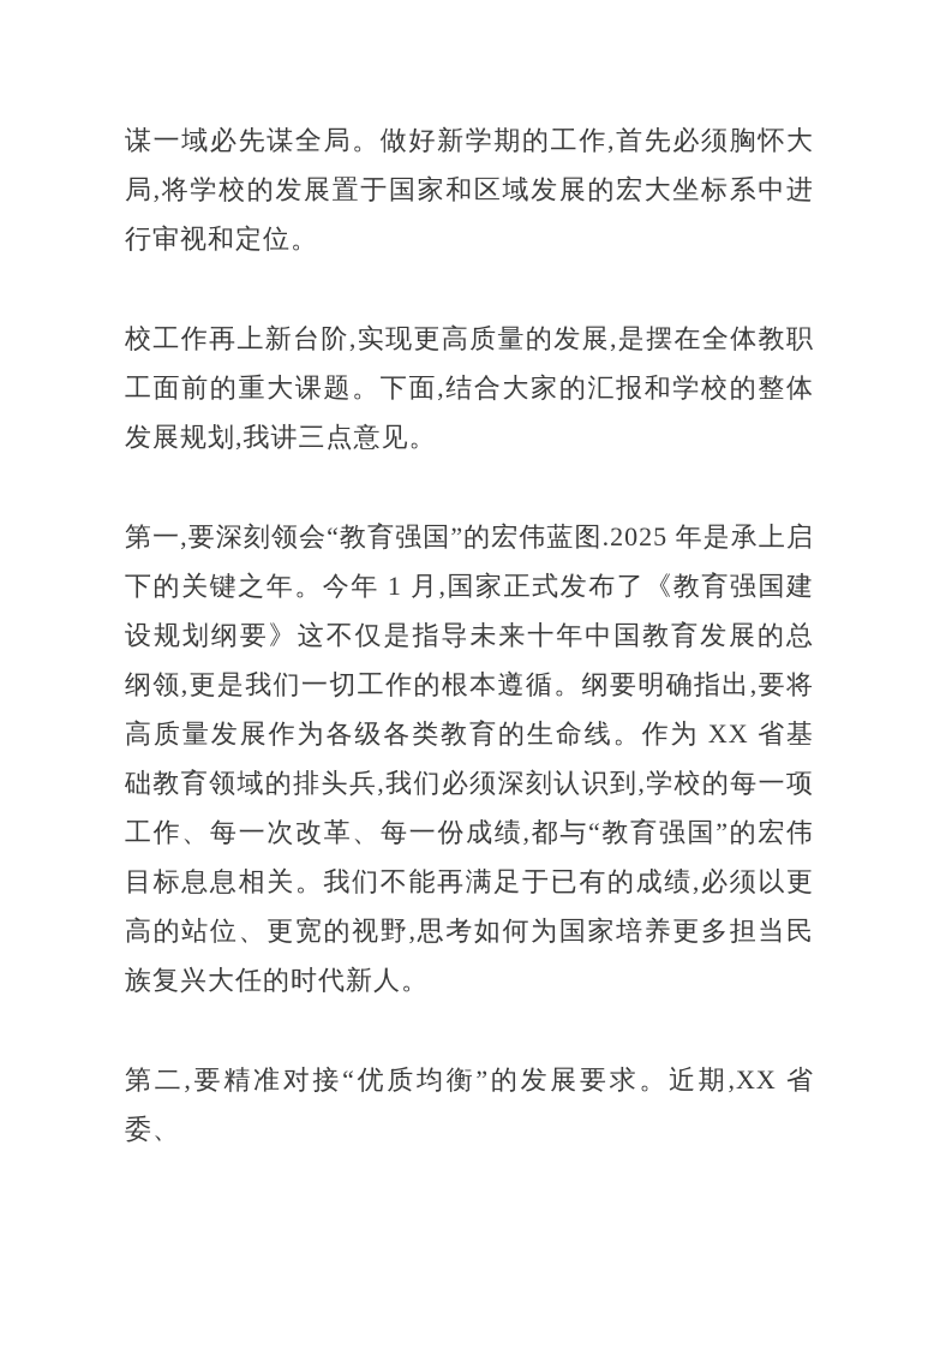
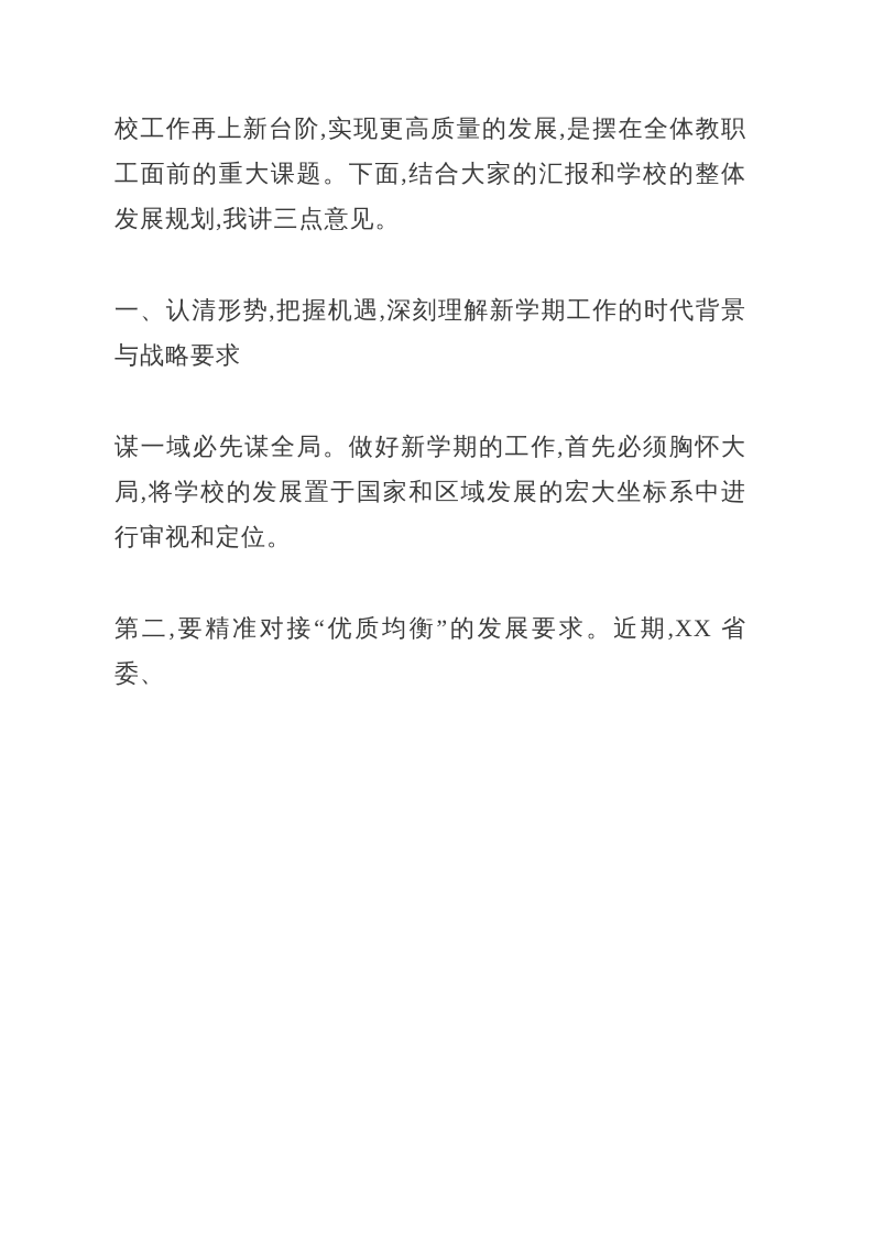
- 谋一域必先谋全局。做好新学期的工作,首先必须胸怀大局,将学校的发展置于国家和区域发展的宏大坐标系中进行审视和定位。
+ 校工作再上新台阶,实现更高质量的发展,是摆在全体教职工面前的重大课题。下面,结合大家的汇报和学校的整体发展规划,我讲三点意见。
+ 一、认清形势,把握机遇,深刻理解新学期工作的时代背景与战略要求
- 校工作再上新台阶,实现更高质量的发展,是摆在全体教职工面前的重大课题。下面,结合大家的汇报和学校的整体发展规划,我讲三点意见。
+ 谋一域必先谋全局。做好新学期的工作,首先必须胸怀大局,将学校的发展置于国家和区域发展的宏大坐标系中进行审视和定位。
- 第一,要深刻领会“教育强国”的宏伟蓝图.2025 年是承上启下的关键之年。今年 1 月,国家正式发布了《教育强国建设规划纲要》这不仅是指导未来十年中国教育发展的总纲领,更是我们一切工作的根本遵循。纲要明确指出,要将高质量发展作为各级各类教育的生命线。作为 XX 省基础教育领域的排头兵,我们必须深刻认识到,学校的每一项工作、每一次改革、每一份成绩,都与“教育强国”的宏伟目标息息相关。我们不能再满足于已有的成绩,必须以更高的站位、更宽的视野,思考如何为国家培养更多担当民族复兴大任的时代新人。
  第二,要精准对接“优质均衡”的发展要求。近期,XX 省委、
